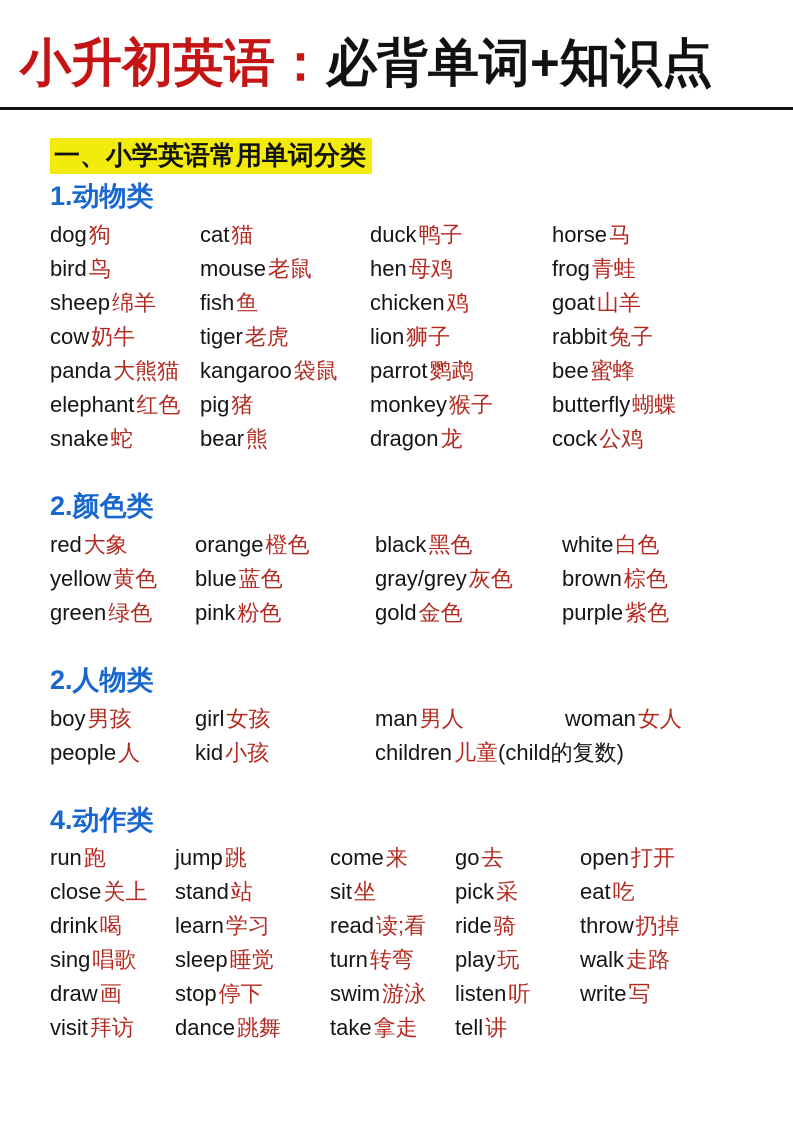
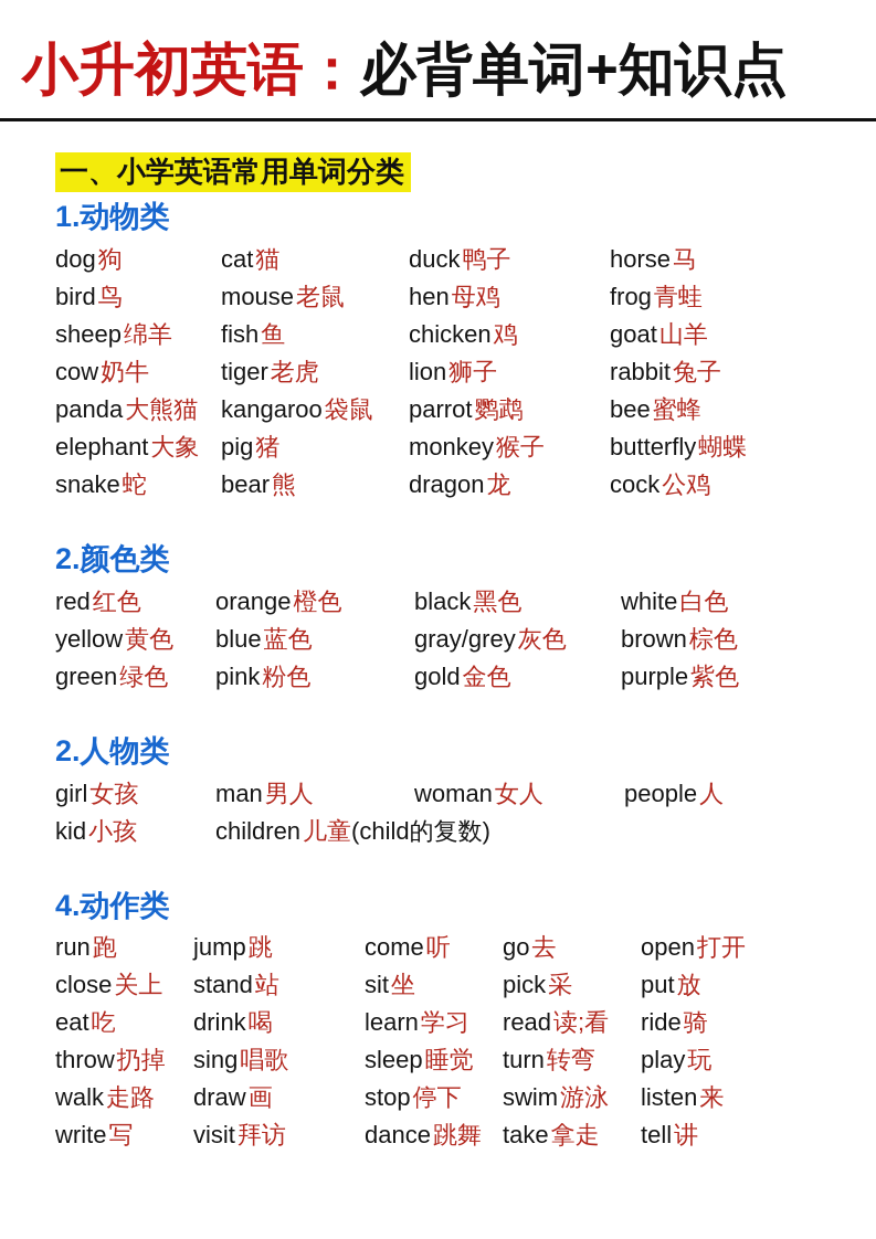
  小升初英语：必背单词+知识点
  一、小学英语常用单词分类
  1.动物类
  dog狗
  cat猫
  duck鸭子
  horse马
  bird鸟
  mouse老鼠
  hen母鸡
  frog青蛙
  sheep绵羊
  fish鱼
  chicken鸡
  goat山羊
  cow奶牛
  tiger老虎
  lion狮子
  rabbit兔子
  panda大熊猫
  kangaroo袋鼠
  parrot鹦鹉
  bee蜜蜂
- elephant红色
+ elephant大象
  pig猪
  monkey猴子
  butterfly蝴蝶
  snake蛇
  bear熊
  dragon龙
  cock公鸡
  2.颜色类
- red大象
+ red红色
  orange橙色
  black黑色
  white白色
  yellow黄色
  blue蓝色
  gray/grey灰色
  brown棕色
  green绿色
  pink粉色
  gold金色
  purple紫色
  2.人物类
- boy男孩
  girl女孩
  man男人
  woman女人
  people人
  kid小孩
  children儿童(child的复数)
  4.动作类
  run跑
  jump跳
- come来
+ come听
  go去
  open打开
  close关上
  stand站
  sit坐
  pick采
+ put放
  eat吃
  drink喝
  learn学习
  read读;看
  ride骑
  throw扔掉
  sing唱歌
  sleep睡觉
  turn转弯
  play玩
  walk走路
  draw画
  stop停下
  swim游泳
- listen听
+ listen来
  write写
  visit拜访
  dance跳舞
  take拿走
  tell讲
